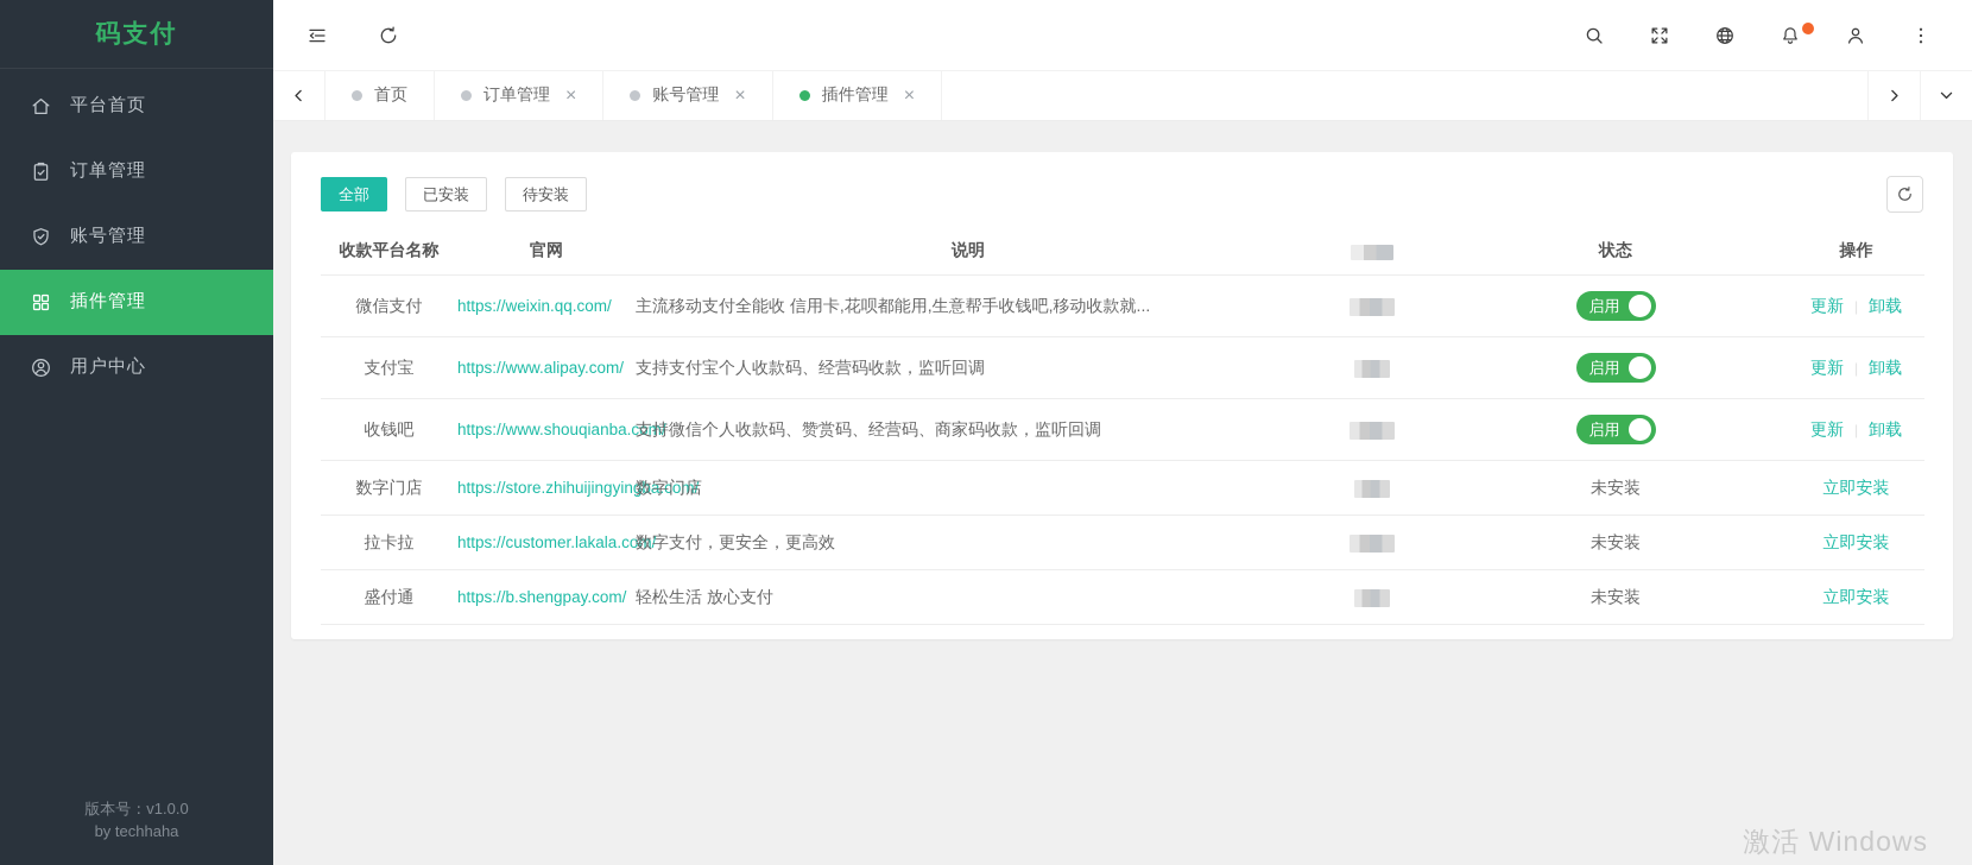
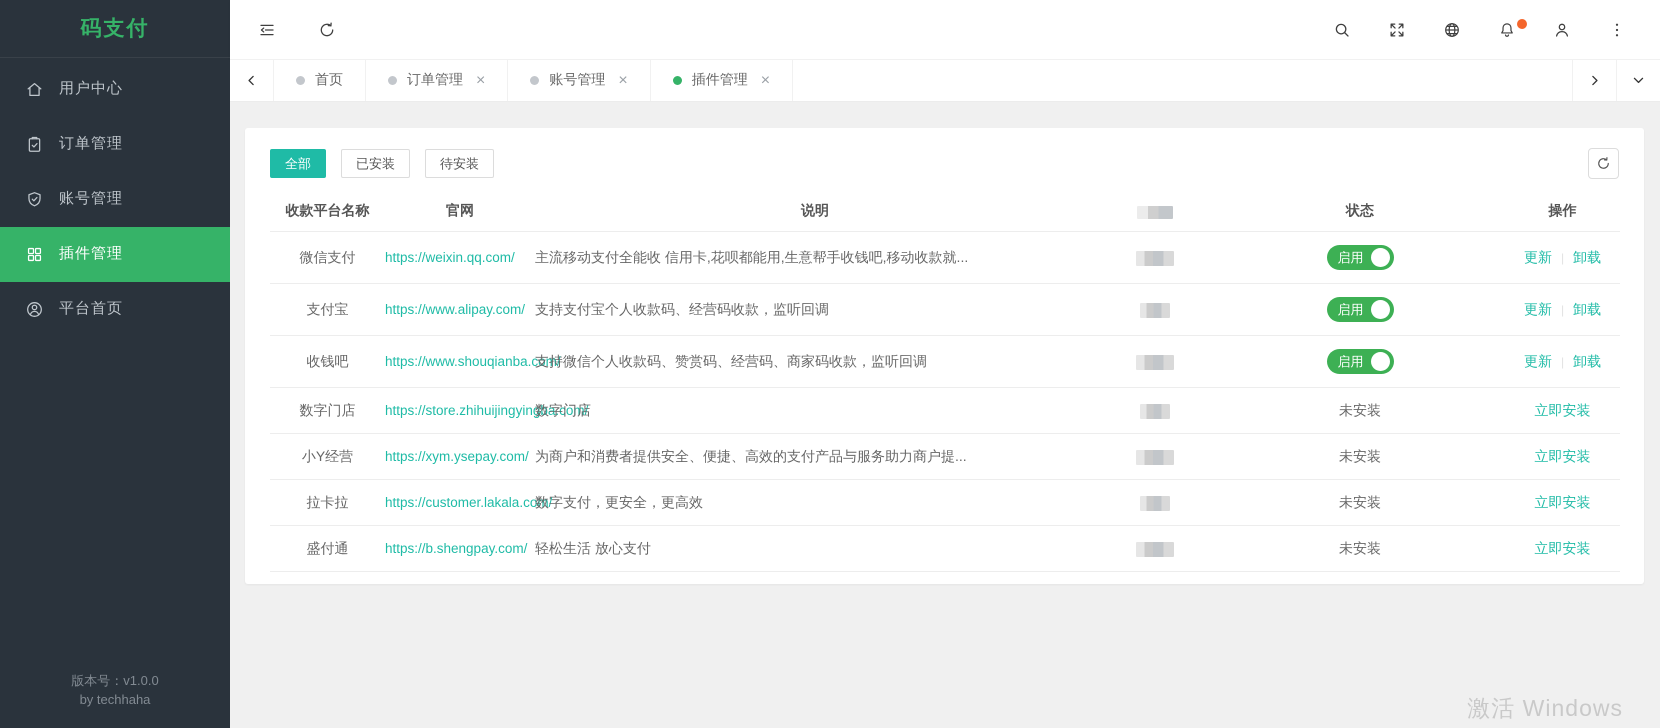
  码支付
- 平台首页
+ 用户中心
  订单管理
  账号管理
  插件管理
- 用户中心
+ 平台首页
  版本号：v1.0.0
  by techhaha
  首页
  订单管理
  ×
  账号管理
  ×
  插件管理
  ×
  全部
  已安装
  待安装
  收款平台名称	官网	说明		状态	操作
  微信支付	https://weixin.qq.com/	主流移动支付全能收 信用卡,花呗都能用,生意帮手收钱吧,移动收款就...		启用	更新 | 卸载
  支付宝	https://www.alipay.com/	支持支付宝个人收款码、经营码收款，监听回调		启用	更新 | 卸载
  收钱吧	https://www.shouqianba.com/	支持微信个人收款码、赞赏码、经营码、商家码收款，监听回调		启用	更新 | 卸载
  数字门店	https://store.zhihuijingyingba.com/	数字门店		未安装	立即安装
+ 小Y经营	https://xym.ysepay.com/	为商户和消费者提供安全、便捷、高效的支付产品与服务助力商户提...		未安装	立即安装
  拉卡拉	https://customer.lakala.com/	数字支付，更安全，更高效		未安装	立即安装
  盛付通	https://b.shengpay.com/	轻松生活 放心支付		未安装	立即安装
  激活 Windows
